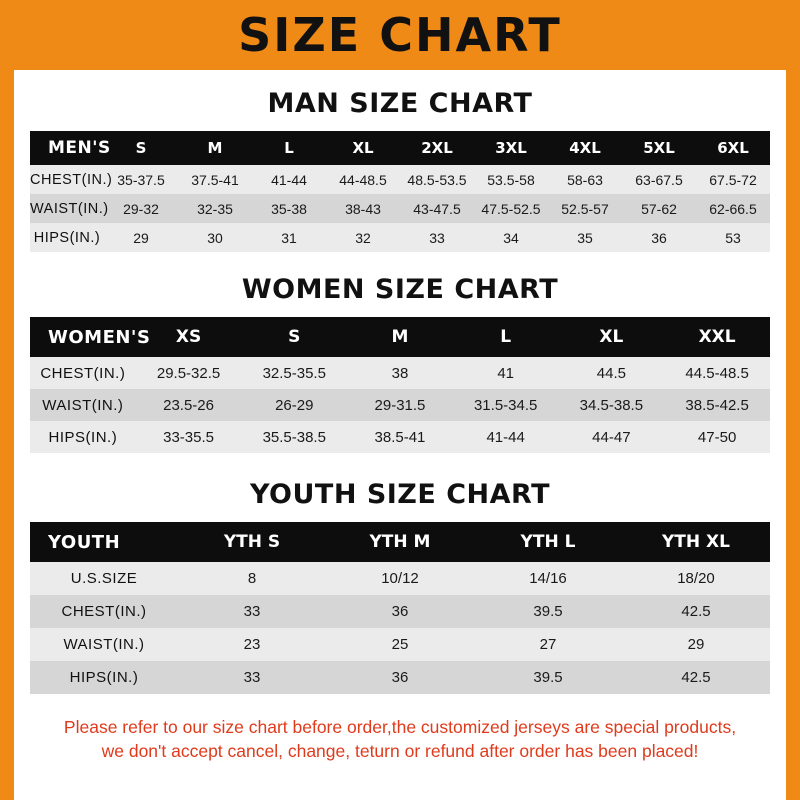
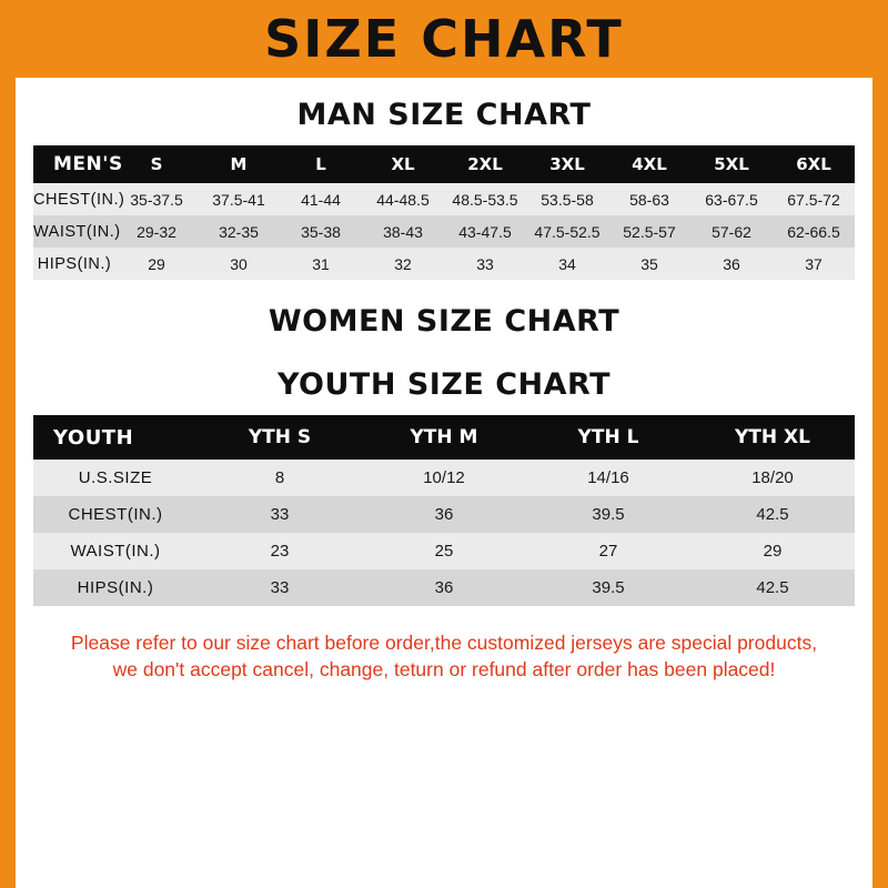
  SIZE CHART
  MAN SIZE CHART
  MEN'S	S	M	L	XL	2XL	3XL	4XL	5XL	6XL
  CHEST(IN.)	35-37.5	37.5-41	41-44	44-48.5	48.5-53.5	53.5-58	58-63	63-67.5	67.5-72
  WAIST(IN.)	29-32	32-35	35-38	38-43	43-47.5	47.5-52.5	52.5-57	57-62	62-66.5
- HIPS(IN.)	29	30	31	32	33	34	35	36	53
+ HIPS(IN.)	29	30	31	32	33	34	35	36	37
  WOMEN SIZE CHART
- WOMEN'S	XS	S	M	L	XL	XXL
- CHEST(IN.)	29.5-32.5	32.5-35.5	38	41	44.5	44.5-48.5
- WAIST(IN.)	23.5-26	26-29	29-31.5	31.5-34.5	34.5-38.5	38.5-42.5
- HIPS(IN.)	33-35.5	35.5-38.5	38.5-41	41-44	44-47	47-50
  YOUTH SIZE CHART
  YOUTH	YTH S	YTH M	YTH L	YTH XL
  U.S.SIZE	8	10/12	14/16	18/20
  CHEST(IN.)	33	36	39.5	42.5
  WAIST(IN.)	23	25	27	29
  HIPS(IN.)	33	36	39.5	42.5
  Please refer to our size chart before order,the customized jerseys are special products,
  we don't accept cancel, change, teturn or refund after order has been placed!
